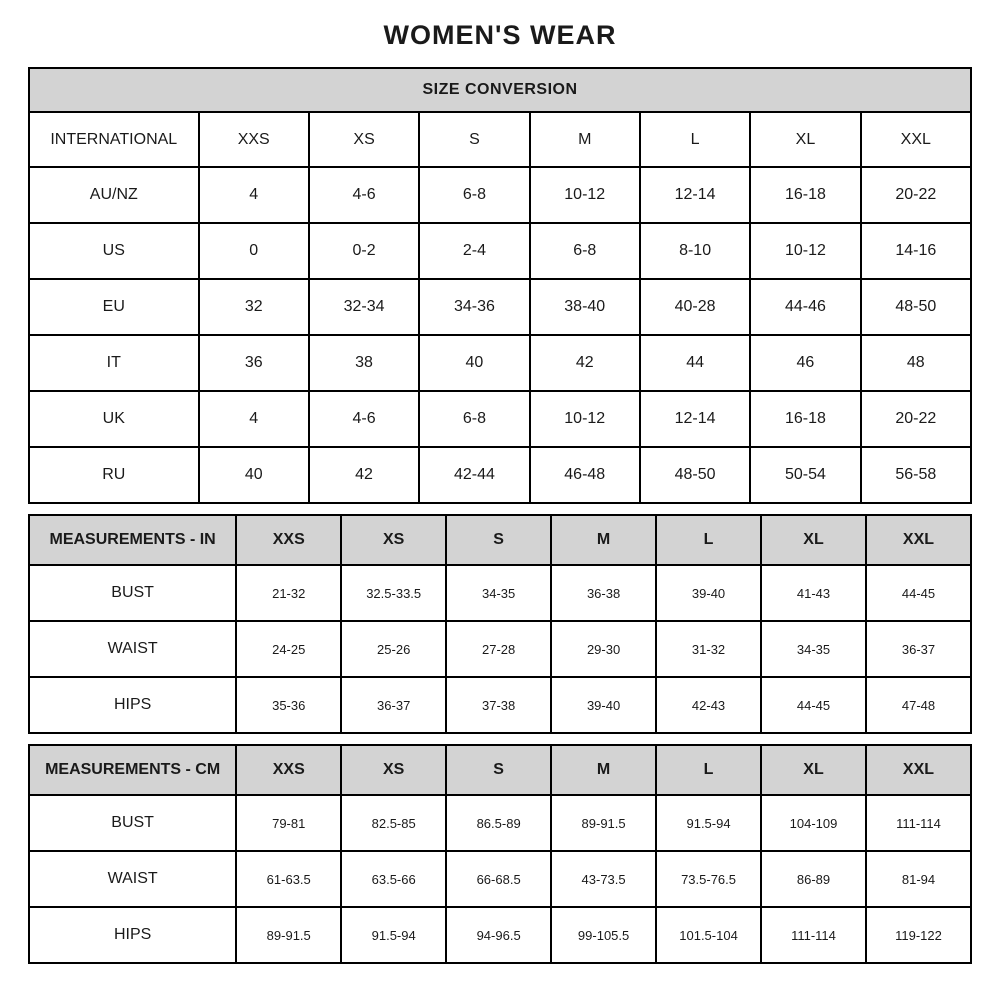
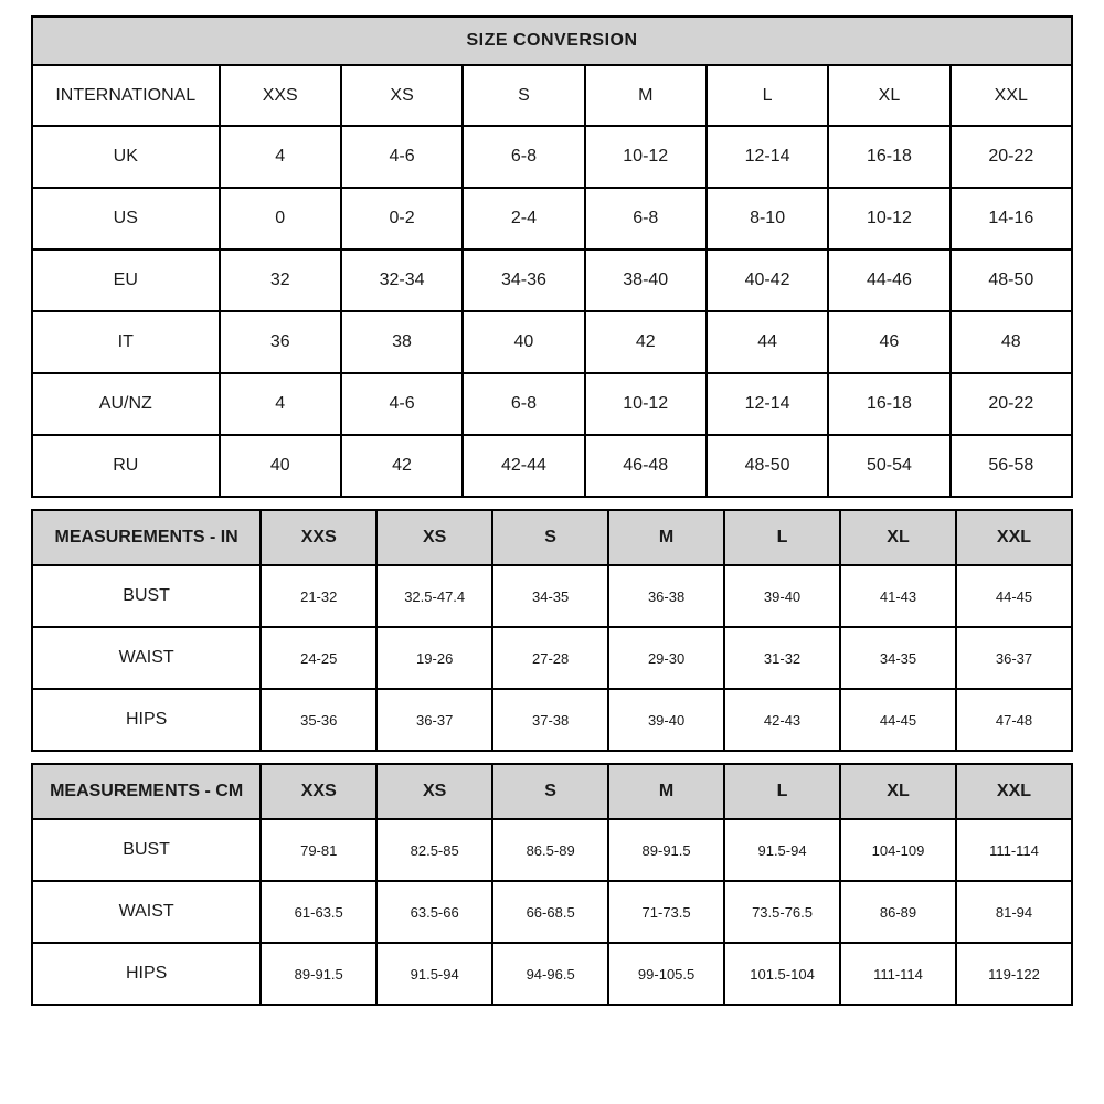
- WOMEN'S WEAR
  SIZE CONVERSION
  INTERNATIONAL	XXS	XS	S	M	L	XL	XXL
- AU/NZ	4	4-6	6-8	10-12	12-14	16-18	20-22
+ UK	4	4-6	6-8	10-12	12-14	16-18	20-22
  US	0	0-2	2-4	6-8	8-10	10-12	14-16
- EU	32	32-34	34-36	38-40	40-28	44-46	48-50
+ EU	32	32-34	34-36	38-40	40-42	44-46	48-50
  IT	36	38	40	42	44	46	48
- UK	4	4-6	6-8	10-12	12-14	16-18	20-22
+ AU/NZ	4	4-6	6-8	10-12	12-14	16-18	20-22
  RU	40	42	42-44	46-48	48-50	50-54	56-58
  MEASUREMENTS - IN	XXS	XS	S	M	L	XL	XXL
- BUST	21-32	32.5-33.5	34-35	36-38	39-40	41-43	44-45
+ BUST	21-32	32.5-47.4	34-35	36-38	39-40	41-43	44-45
- WAIST	24-25	25-26	27-28	29-30	31-32	34-35	36-37
+ WAIST	24-25	19-26	27-28	29-30	31-32	34-35	36-37
  HIPS	35-36	36-37	37-38	39-40	42-43	44-45	47-48
  MEASUREMENTS - CM	XXS	XS	S	M	L	XL	XXL
  BUST	79-81	82.5-85	86.5-89	89-91.5	91.5-94	104-109	111-114
- WAIST	61-63.5	63.5-66	66-68.5	43-73.5	73.5-76.5	86-89	81-94
+ WAIST	61-63.5	63.5-66	66-68.5	71-73.5	73.5-76.5	86-89	81-94
  HIPS	89-91.5	91.5-94	94-96.5	99-105.5	101.5-104	111-114	119-122
